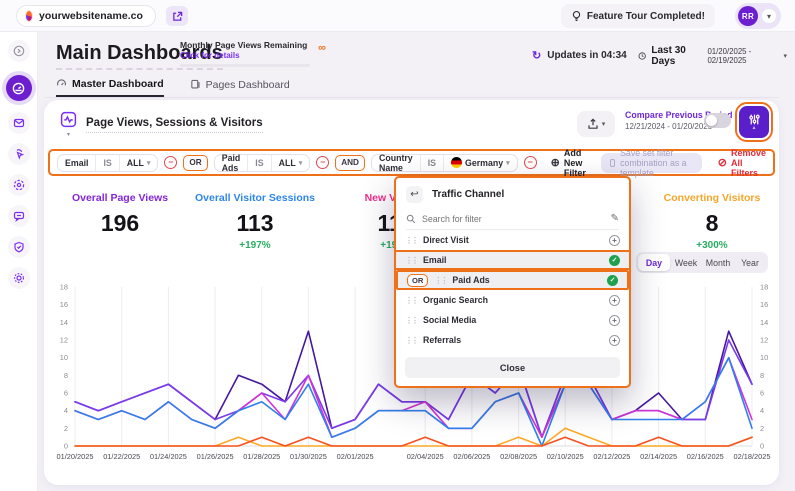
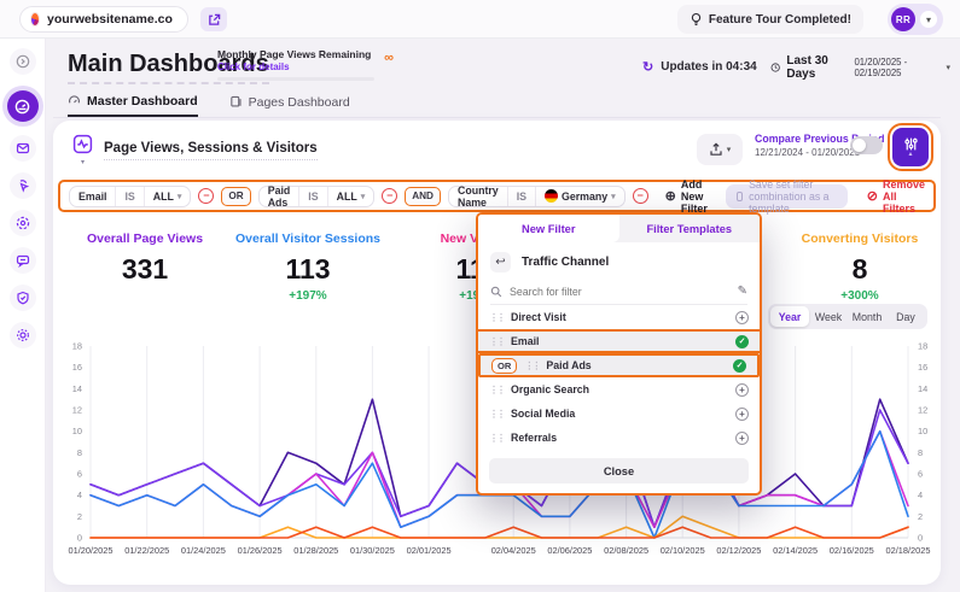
  yourwebsitename.co
  Feature Tour Completed!
  RR
  ▾
  Main Dashboards
  Monthly Page Views Remaining
  Click for details
  ∞
  ↻
  Updates in 04:34
  Last 30 Days
  01/20/2025 - 02/19/2025
  Master Dashboard
  Pages Dashboard
  Page Views, Sessions & Visitors
  Compare Previousd
  12/21/2024 - 01/20/202
  Email
  IS
  ALL
  −
  OR
  Paid Ads
  IS
  ALL
  −
  AND
  Country Name
  IS
  Germany
  −
  ⊕
  Add New Filter
  Save set filter combination as a template
  ⊘
  Remove All Filters
  Overall Page Views
- 196
+ 331
  Overall Visitor Sessions
  113
  +197%
  Converting Visitors
  8
  +300%
- Day
+ Year
  Week
  Month
- Year
+ Day
  01/20/2025
  01/22/2025
  01/24/2025
  01/26/2025
  01/28/2025
  01/30/2025
  02/01/2025
  02/04/2025
  02/06/2025
  02/08/2025
  02/10/2025
  02/12/2025
  02/14/2025
  02/16/2025
  02/18/2025
  0
  0
  2
  2
  4
  4
  6
  6
  8
  8
  10
  10
  12
  12
  14
  14
  16
  16
  18
  18
+ New Filter
+ Filter Templates
  ↩
  Traffic Channel
  Search for filter
  ✎
  ⋮⋮
  Direct Visit
  +
  ⋮⋮
  Email
  OR
  ⋮⋮
  Paid Ads
  ⋮⋮
  Organic Search
  +
  ⋮⋮
  Social Media
  +
  ⋮⋮
  Referrals
  +
  Close
